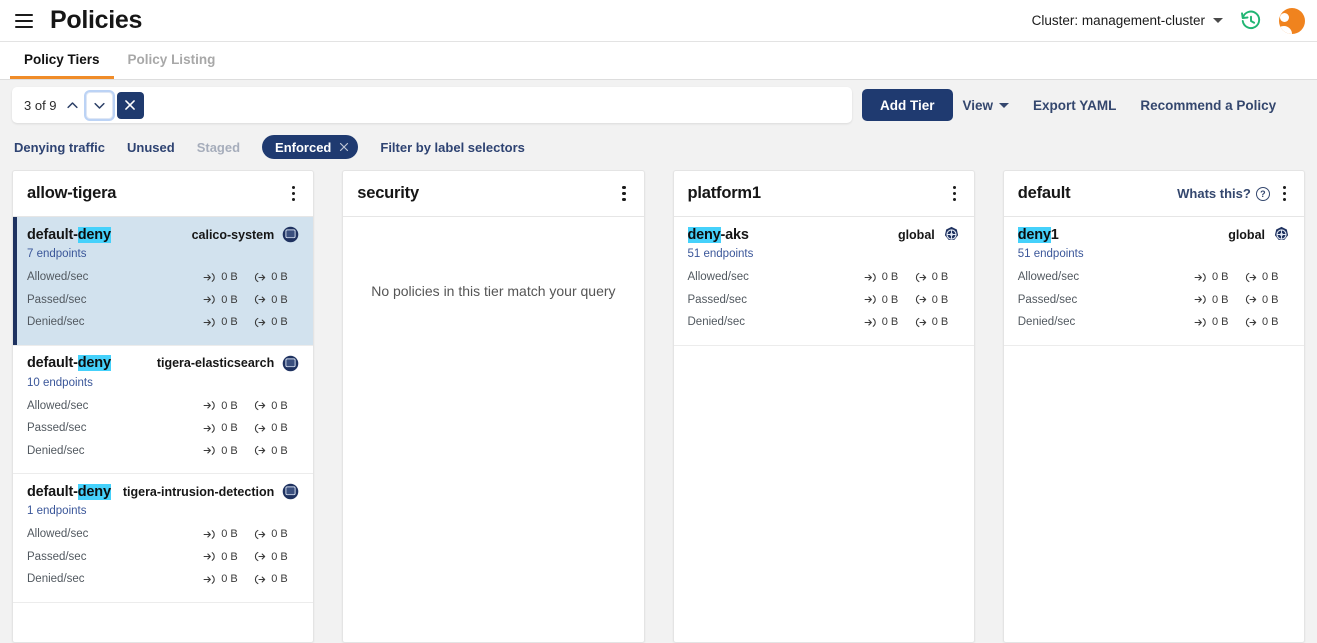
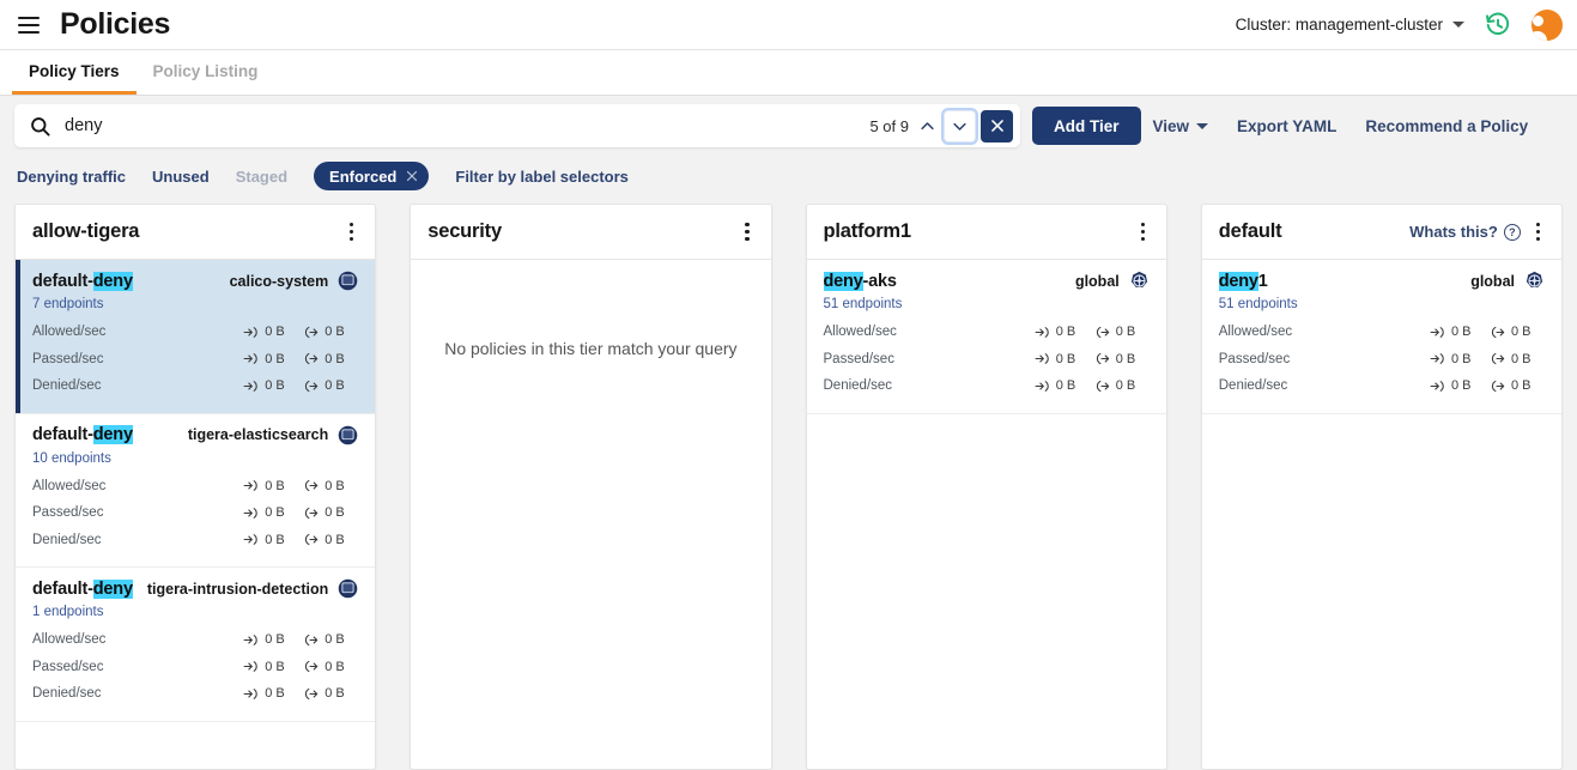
  Policies
  Cluster: management-cluster
  Policy Tiers
  Policy Listing
+ deny
- 3 of 9
+ 5 of 9
  Add Tier
  View
  Export YAML
  Recommend a Policy
  Denying traffic
  Unused
  Staged
  Enforced
  Filter by label selectors
  allow-tigera
  default-deny
  calico-system
  7 endpoints
  Allowed/sec
  0 B
  0 B
  Passed/sec
  0 B
  0 B
  Denied/sec
  0 B
  0 B
  default-deny
  tigera-elasticsearch
  10 endpoints
  Allowed/sec
  0 B
  0 B
  Passed/sec
  0 B
  0 B
  Denied/sec
  0 B
  0 B
  default-deny
  tigera-intrusion-detection
  1 endpoints
  Allowed/sec
  0 B
  0 B
  Passed/sec
  0 B
  0 B
  Denied/sec
  0 B
  0 B
  security
  No policies in this tier match your query
  platform1
  deny-aks
  global
  51 endpoints
  Allowed/sec
  0 B
  0 B
  Passed/sec
  0 B
  0 B
  Denied/sec
  0 B
  0 B
  default
  Whats this?
  ?
  deny1
  global
  51 endpoints
  Allowed/sec
  0 B
  0 B
  Passed/sec
  0 B
  0 B
  Denied/sec
  0 B
  0 B
